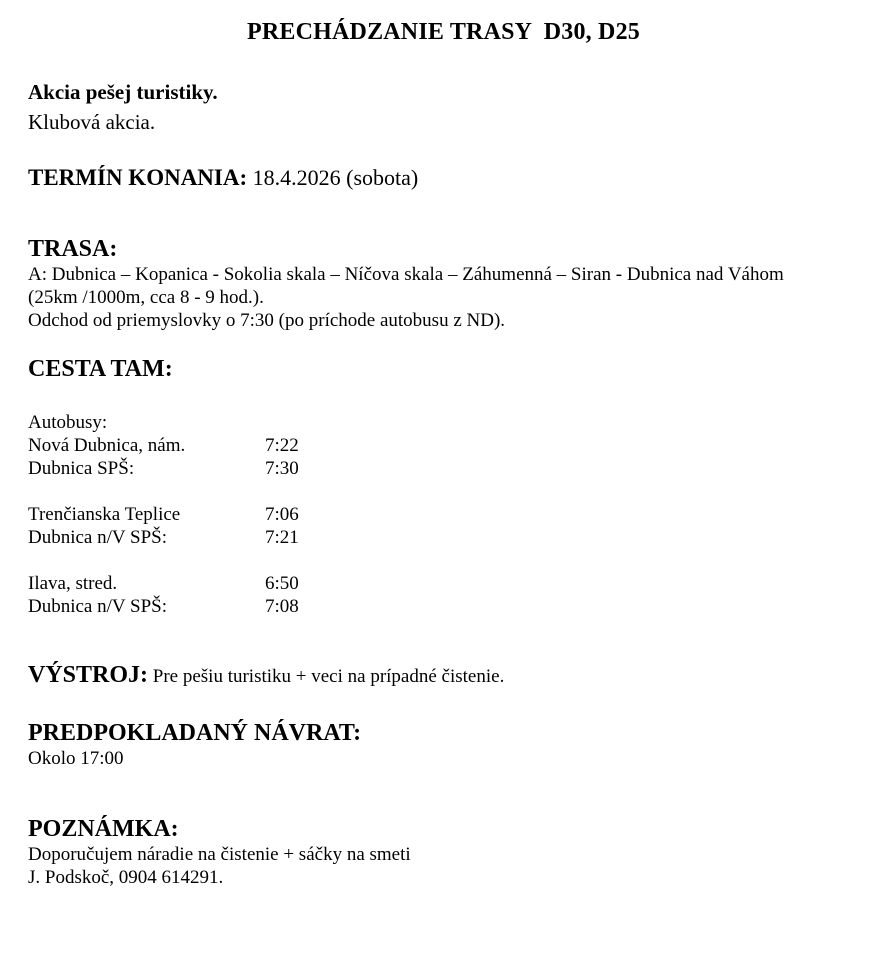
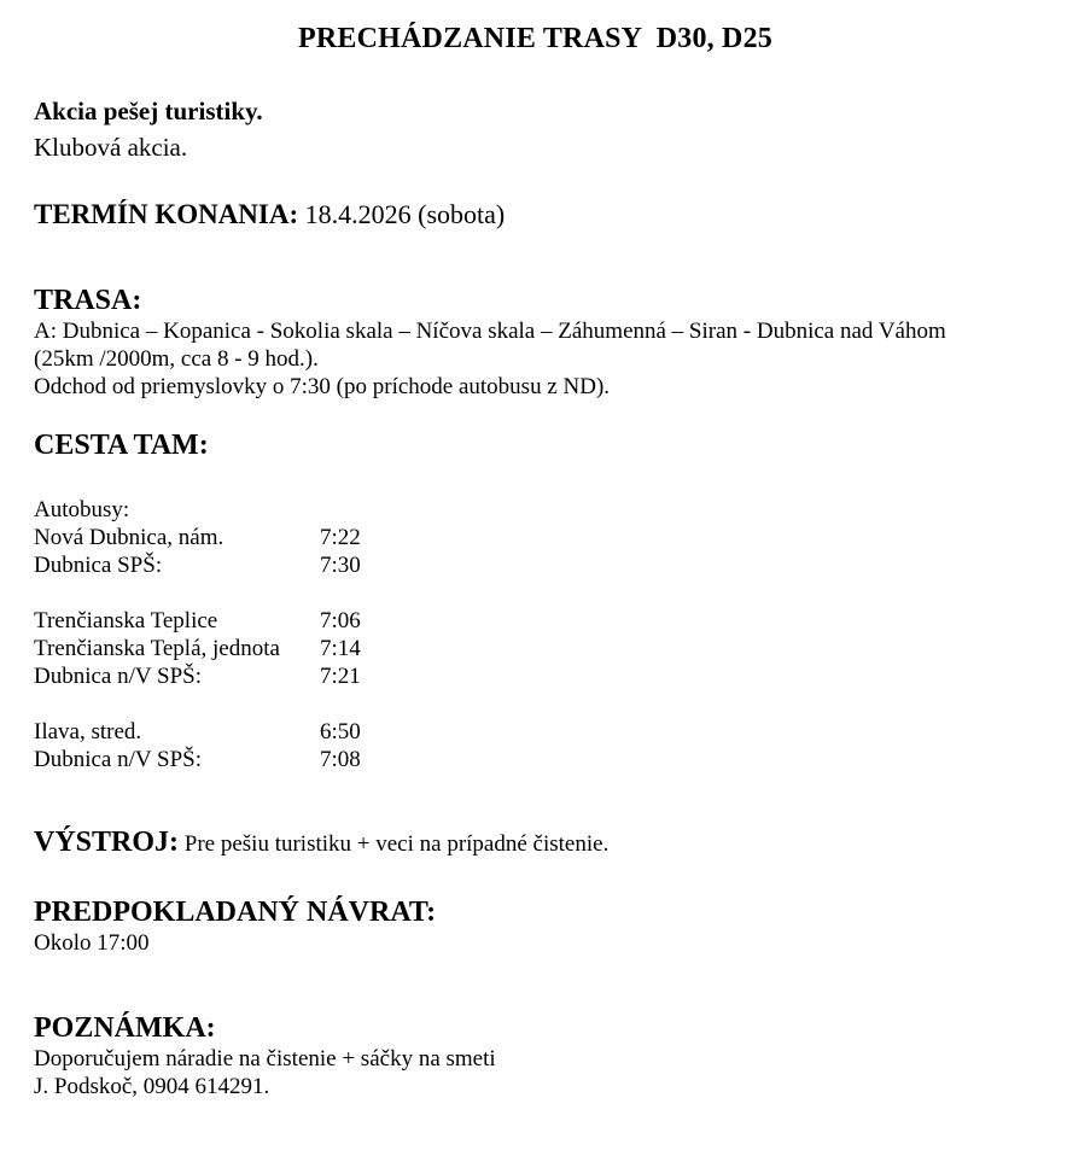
  PRECHÁDZANIE TRASY D30, D25
  Akcia pešej turistiky.
  Klubová akcia.
  TERMÍN KONANIA: 18.4.2026 (sobota)
  TRASA:
  A: Dubnica – Kopanica - Sokolia skala – Níčova skala – Záhumenná – Siran - Dubnica nad Váhom
- (25km /1000m, cca 8 - 9 hod.).
+ (25km /2000m, cca 8 - 9 hod.).
  Odchod od priemyslovky o 7:30 (po príchode autobusu z ND).
  CESTA TAM:
  Autobusy:
  Nová Dubnica, nám.
  7:22
  Dubnica SPŠ:
  7:30
  Trenčianska Teplice
  7:06
+ Trenčianska Teplá, jednota
+ 7:14
  Dubnica n/V SPŠ:
  7:21
  Ilava, stred.
  6:50
  Dubnica n/V SPŠ:
  7:08
  VÝSTROJ: Pre pešiu turistiku + veci na prípadné čistenie.
  PREDPOKLADANÝ NÁVRAT:
  Okolo 17:00
  POZNÁMKA:
  Doporučujem náradie na čistenie + sáčky na smeti
  J. Podskoč, 0904 614291.
